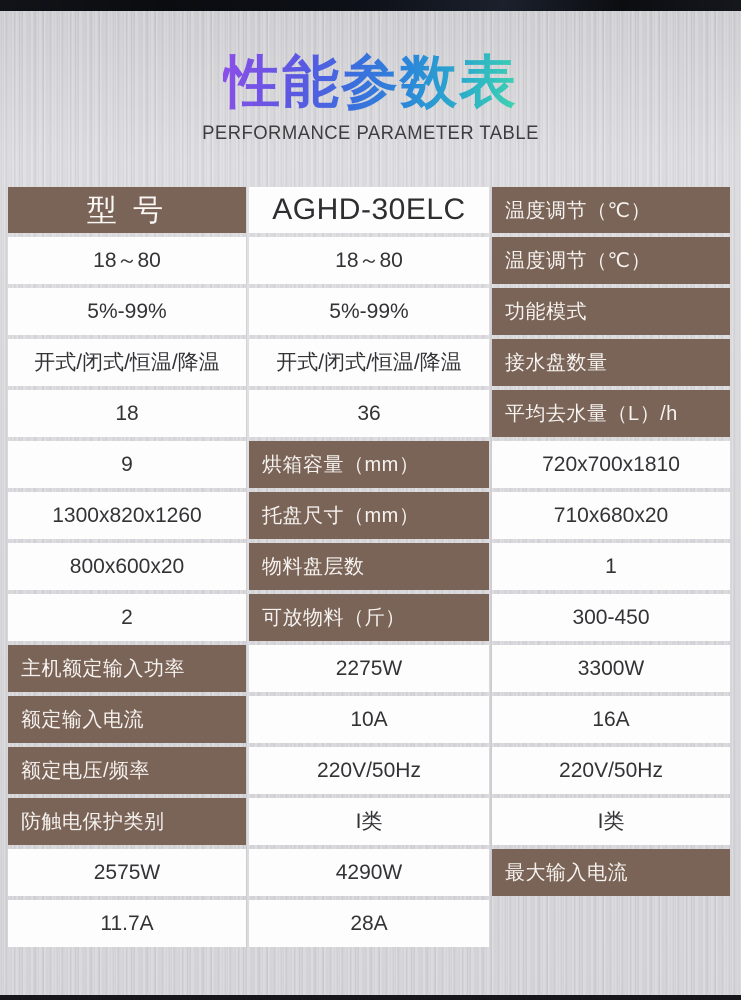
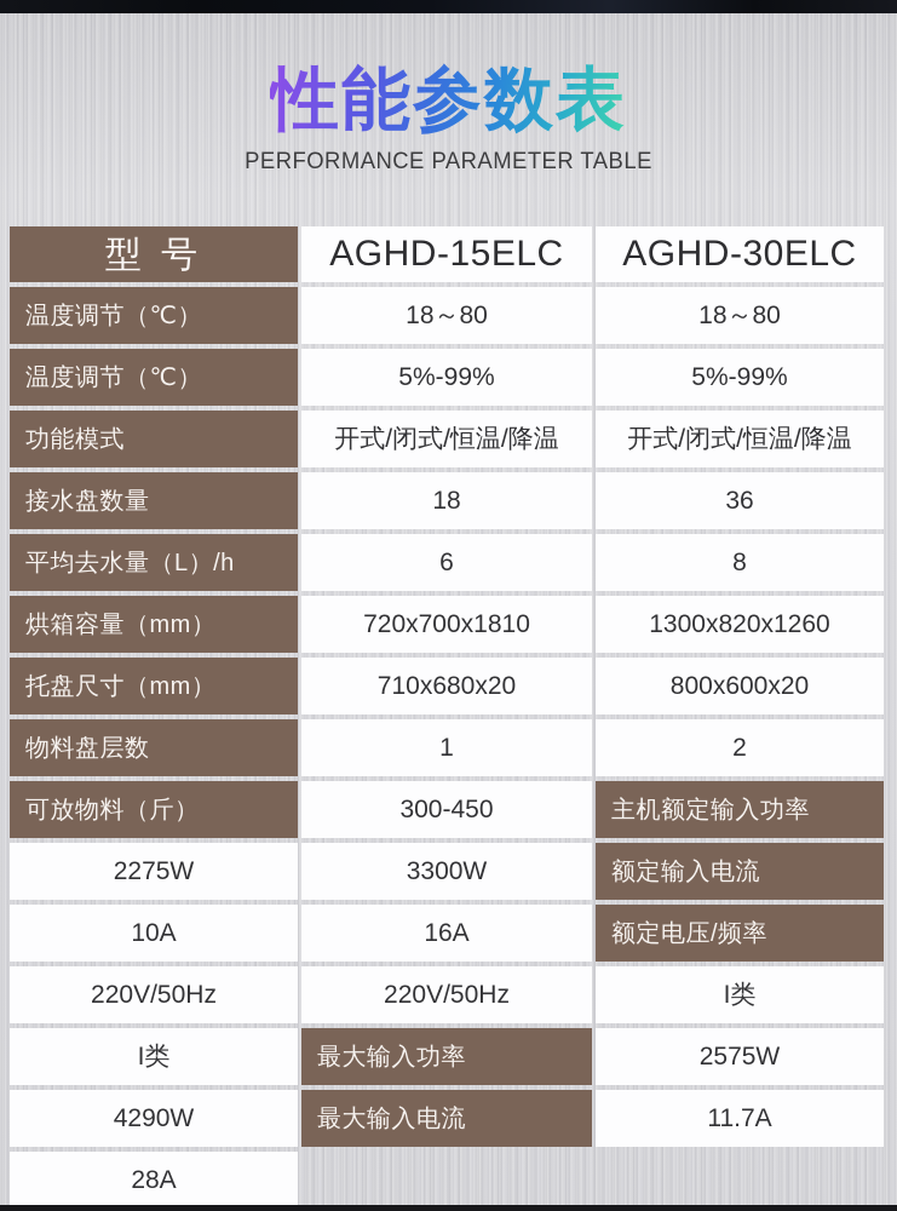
  性能参数表
  PERFORMANCE PARAMETER TABLE
  型 号
+ AGHD-15ELC
  AGHD-30ELC
  温度调节（℃）
  18～80
  18～80
  温度调节（℃）
  5%-99%
  5%-99%
  功能模式
  开式/闭式/恒温/降温
  开式/闭式/恒温/降温
  接水盘数量
  18
  36
  平均去水量（L）/h
+ 6
- 9
+ 8
  烘箱容量（mm）
  720x700x1810
  1300x820x1260
  托盘尺寸（mm）
  710x680x20
  800x600x20
  物料盘层数
  1
  2
  可放物料（斤）
  300-450
  主机额定输入功率
  2275W
  3300W
  额定输入电流
  10A
  16A
  额定电压/频率
  220V/50Hz
  220V/50Hz
- 防触电保护类别
  I类
  I类
+ 最大输入功率
  2575W
  4290W
  最大输入电流
  11.7A
  28A
